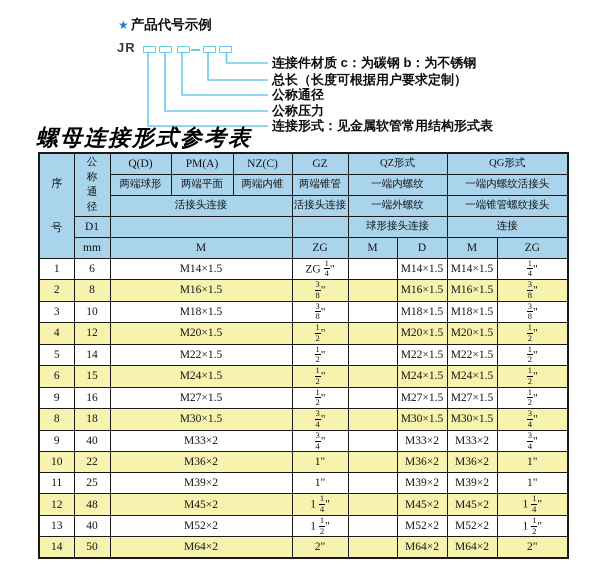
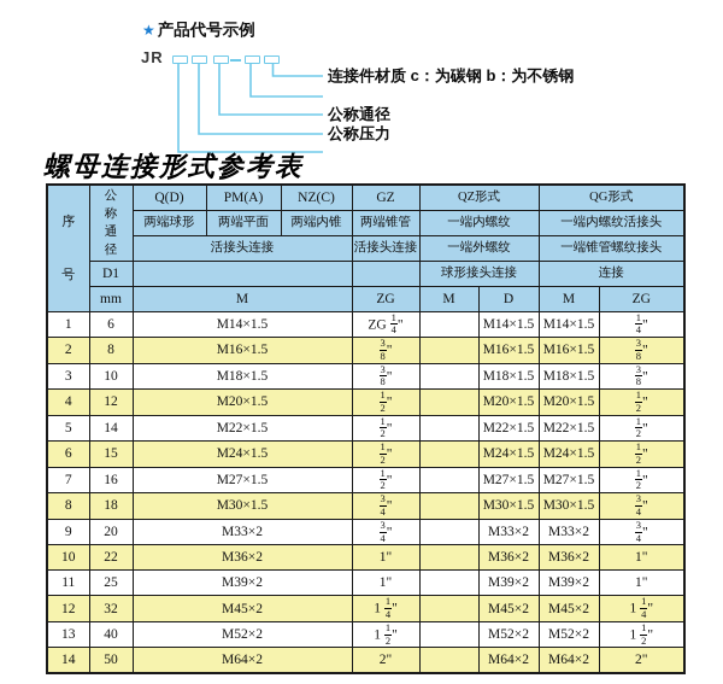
  ★ 产品代号示例
  JR
  连接件材质 c：为碳钢 b：为不锈钢
- 总长（长度可根据用户要求定制）
  公称通径
  公称压力
- 连接形式：见金属软管常用结构形式表
  螺母连接形式参考表
  序号	公称通径	Q(D)	PM(A)	NZ(C)	GZ	QZ形式	QG形式
  两端球形	两端平面	两端内锥	两端锥管	一端内螺纹	一端内螺纹活接头
  活接头连接	活接头连接	一端外螺纹	一端锥管螺纹接头
  D1			球形接头连接	连接
  mm	M	ZG	M	D	M	ZG
  1	6	M14×1.5	ZG 14"		M14×1.5	M14×1.5	14"
  2	8	M16×1.5	38"		M16×1.5	M16×1.5	38"
  3	10	M18×1.5	38"		M18×1.5	M18×1.5	38"
  4	12	M20×1.5	12"		M20×1.5	M20×1.5	12"
  5	14	M22×1.5	12"		M22×1.5	M22×1.5	12"
  6	15	M24×1.5	12"		M24×1.5	M24×1.5	12"
- 9	16	M27×1.5	12"		M27×1.5	M27×1.5	12"
+ 7	16	M27×1.5	12"		M27×1.5	M27×1.5	12"
  8	18	M30×1.5	34"		M30×1.5	M30×1.5	34"
- 9	40	M33×2	34"		M33×2	M33×2	34"
+ 9	20	M33×2	34"		M33×2	M33×2	34"
  10	22	M36×2	1"		M36×2	M36×2	1"
  11	25	M39×2	1"		M39×2	M39×2	1"
- 12	48	M45×2	1 14"		M45×2	M45×2	1 14"
+ 12	32	M45×2	1 14"		M45×2	M45×2	1 14"
  13	40	M52×2	1 12"		M52×2	M52×2	1 12"
  14	50	M64×2	2"		M64×2	M64×2	2"
